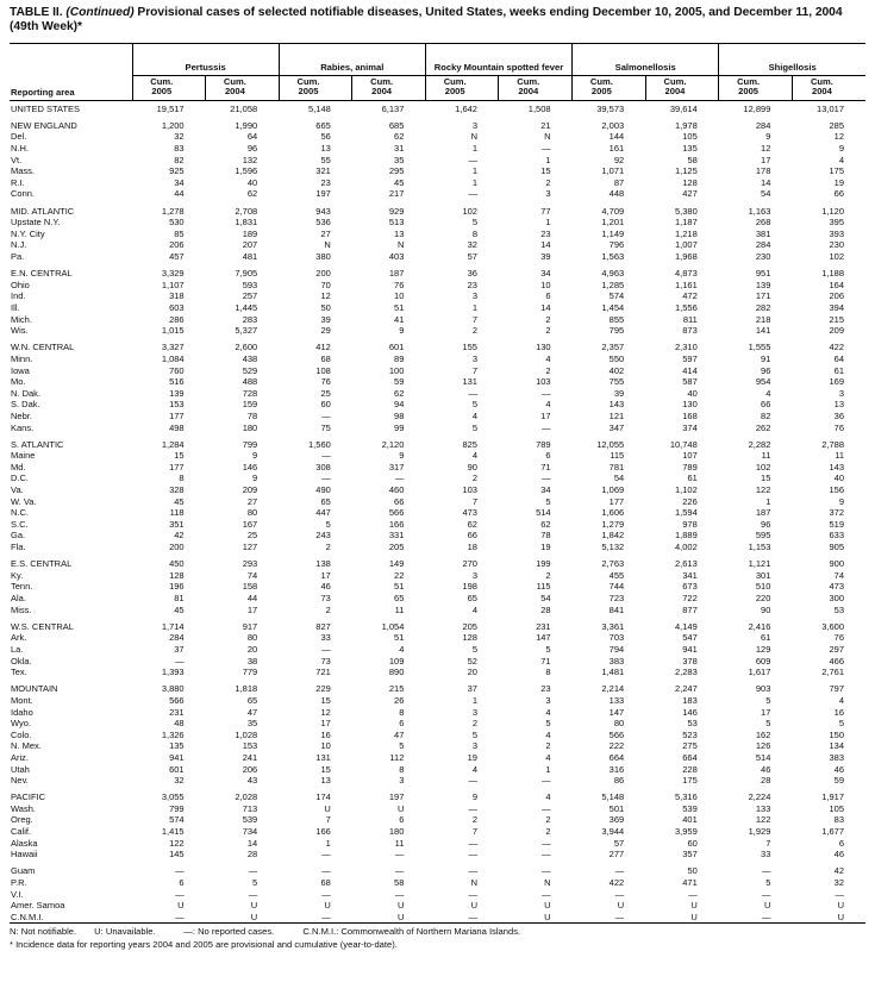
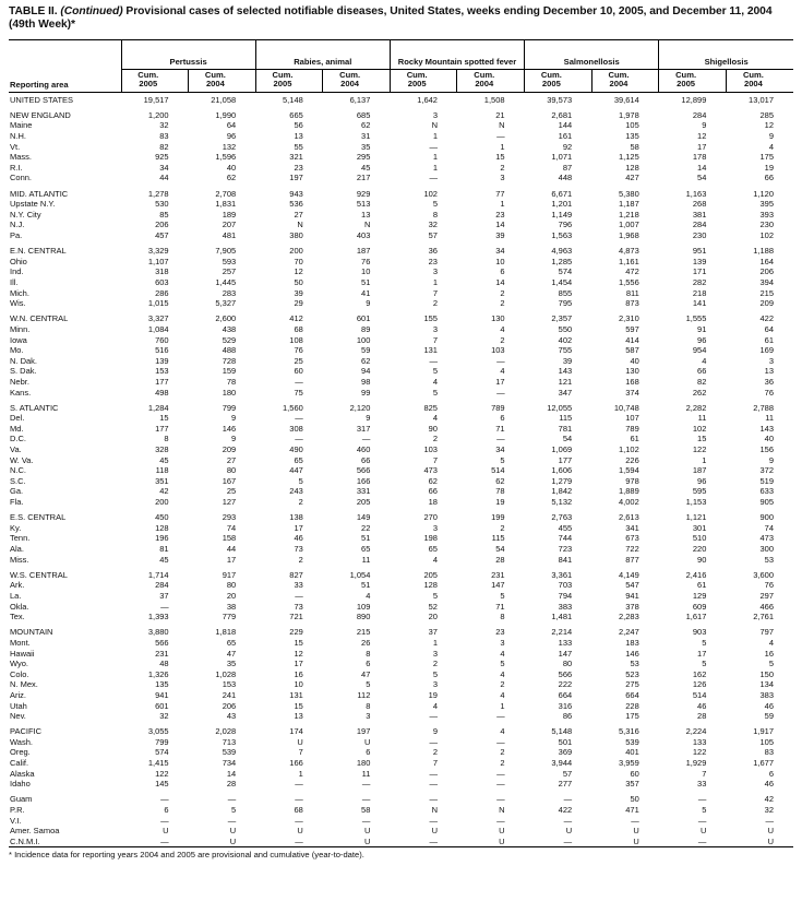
  TABLE II. (Continued) Provisional cases of selected notifiable diseases, United States, weeks ending December 10, 2005, and December 11, 2004 (49th Week)*
  Reporting area	Pertussis	Rabies, animal	Rocky Mountain spotted fever	Salmonellosis	Shigellosis
  Cum.2005	Cum.2004	Cum.2005	Cum.2004	Cum.2005	Cum.2004	Cum.2005	Cum.2004	Cum.2005	Cum.2004
  UNITED STATES	19,517	21,058	5,148	6,137	1,642	1,508	39,573	39,614	12,899	13,017
- NEW ENGLAND	1,200	1,990	665	685	3	21	2,003	1,978	284	285
+ NEW ENGLAND	1,200	1,990	665	685	3	21	2,681	1,978	284	285
- Del.	32	64	56	62	N	N	144	105	9	12
+ Maine	32	64	56	62	N	N	144	105	9	12
  N.H.	83	96	13	31	1	—	161	135	12	9
  Vt.	82	132	55	35	—	1	92	58	17	4
  Mass.	925	1,596	321	295	1	15	1,071	1,125	178	175
  R.I.	34	40	23	45	1	2	87	128	14	19
  Conn.	44	62	197	217	—	3	448	427	54	66
- MID. ATLANTIC	1,278	2,708	943	929	102	77	4,709	5,380	1,163	1,120
+ MID. ATLANTIC	1,278	2,708	943	929	102	77	6,671	5,380	1,163	1,120
  Upstate N.Y.	530	1,831	536	513	5	1	1,201	1,187	268	395
  N.Y. City	85	189	27	13	8	23	1,149	1,218	381	393
  N.J.	206	207	N	N	32	14	796	1,007	284	230
  Pa.	457	481	380	403	57	39	1,563	1,968	230	102
  E.N. CENTRAL	3,329	7,905	200	187	36	34	4,963	4,873	951	1,188
  Ohio	1,107	593	70	76	23	10	1,285	1,161	139	164
  Ind.	318	257	12	10	3	6	574	472	171	206
  Ill.	603	1,445	50	51	1	14	1,454	1,556	282	394
  Mich.	286	283	39	41	7	2	855	811	218	215
  Wis.	1,015	5,327	29	9	2	2	795	873	141	209
  W.N. CENTRAL	3,327	2,600	412	601	155	130	2,357	2,310	1,555	422
  Minn.	1,084	438	68	89	3	4	550	597	91	64
  Iowa	760	529	108	100	7	2	402	414	96	61
  Mo.	516	488	76	59	131	103	755	587	954	169
  N. Dak.	139	728	25	62	—	—	39	40	4	3
  S. Dak.	153	159	60	94	5	4	143	130	66	13
  Nebr.	177	78	—	98	4	17	121	168	82	36
  Kans.	498	180	75	99	5	—	347	374	262	76
  S. ATLANTIC	1,284	799	1,560	2,120	825	789	12,055	10,748	2,282	2,788
- Maine	15	9	—	9	4	6	115	107	11	11
+ Del.	15	9	—	9	4	6	115	107	11	11
  Md.	177	146	308	317	90	71	781	789	102	143
  D.C.	8	9	—	—	2	—	54	61	15	40
  Va.	328	209	490	460	103	34	1,069	1,102	122	156
  W. Va.	45	27	65	66	7	5	177	226	1	9
  N.C.	118	80	447	566	473	514	1,606	1,594	187	372
  S.C.	351	167	5	166	62	62	1,279	978	96	519
  Ga.	42	25	243	331	66	78	1,842	1,889	595	633
  Fla.	200	127	2	205	18	19	5,132	4,002	1,153	905
  E.S. CENTRAL	450	293	138	149	270	199	2,763	2,613	1,121	900
  Ky.	128	74	17	22	3	2	455	341	301	74
  Tenn.	196	158	46	51	198	115	744	673	510	473
  Ala.	81	44	73	65	65	54	723	722	220	300
  Miss.	45	17	2	11	4	28	841	877	90	53
  W.S. CENTRAL	1,714	917	827	1,054	205	231	3,361	4,149	2,416	3,600
  Ark.	284	80	33	51	128	147	703	547	61	76
  La.	37	20	—	4	5	5	794	941	129	297
  Okla.	—	38	73	109	52	71	383	378	609	466
  Tex.	1,393	779	721	890	20	8	1,481	2,283	1,617	2,761
  MOUNTAIN	3,880	1,818	229	215	37	23	2,214	2,247	903	797
  Mont.	566	65	15	26	1	3	133	183	5	4
- Idaho	231	47	12	8	3	4	147	146	17	16
+ Hawaii	231	47	12	8	3	4	147	146	17	16
  Wyo.	48	35	17	6	2	5	80	53	5	5
  Colo.	1,326	1,028	16	47	5	4	566	523	162	150
  N. Mex.	135	153	10	5	3	2	222	275	126	134
  Ariz.	941	241	131	112	19	4	664	664	514	383
  Utah	601	206	15	8	4	1	316	228	46	46
  Nev.	32	43	13	3	—	—	86	175	28	59
  PACIFIC	3,055	2,028	174	197	9	4	5,148	5,316	2,224	1,917
  Wash.	799	713	U	U	—	—	501	539	133	105
  Oreg.	574	539	7	6	2	2	369	401	122	83
  Calif.	1,415	734	166	180	7	2	3,944	3,959	1,929	1,677
  Alaska	122	14	1	11	—	—	57	60	7	6
- Hawaii	145	28	—	—	—	—	277	357	33	46
+ Idaho	145	28	—	—	—	—	277	357	33	46
  Guam	—	—	—	—	—	—	—	50	—	42
  P.R.	6	5	68	58	N	N	422	471	5	32
  V.I.	—	—	—	—	—	—	—	—	—	—
  Amer. Samoa	U	U	U	U	U	U	U	U	U	U
  C.N.M.I.	—	U	—	U	—	U	—	U	—	U
- N: Not notifiable. U: Unavailable. —: No reported cases. C.N.M.I.: Commonwealth of Northern Mariana Islands.
  * Incidence data for reporting years 2004 and 2005 are provisional and cumulative (year-to-date).
